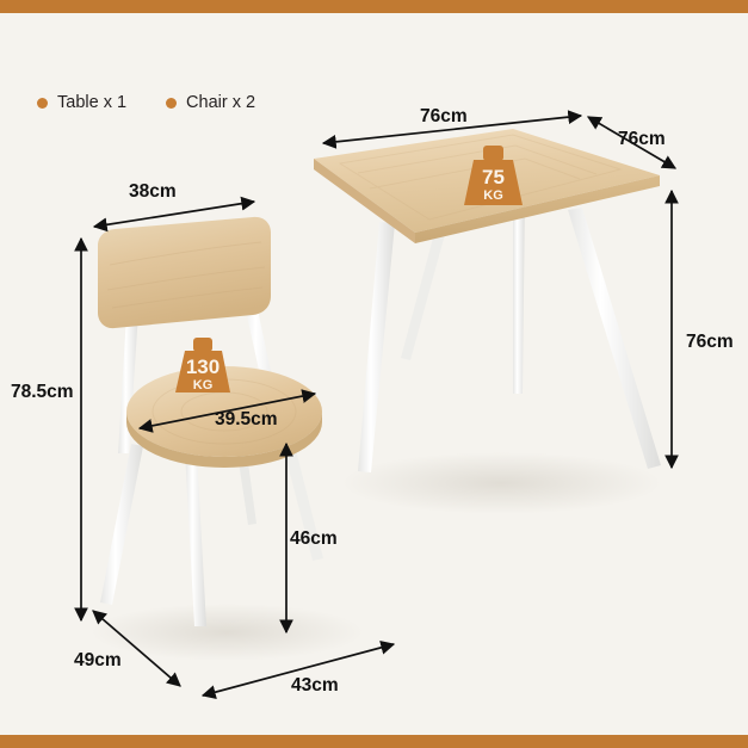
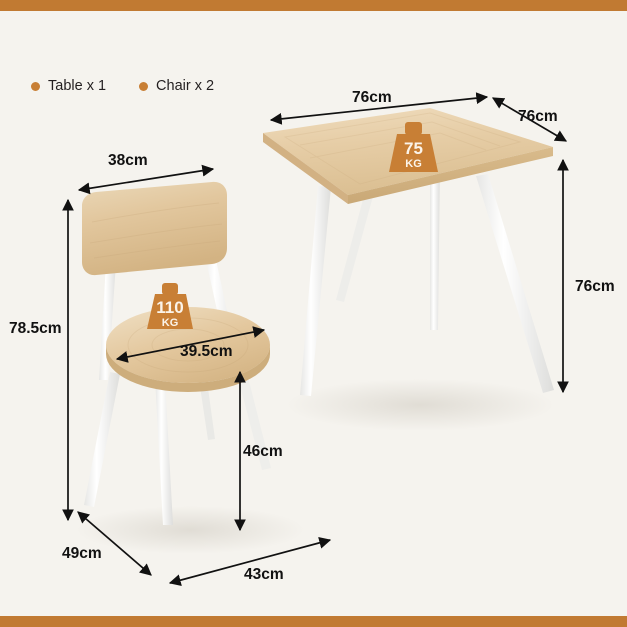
  Table x 1
  Chair x 2
  75
  KG
- 130
+ 110
  KG
  76cm
  76cm
  76cm
  38cm
  78.5cm
  39.5cm
  46cm
  49cm
  43cm
